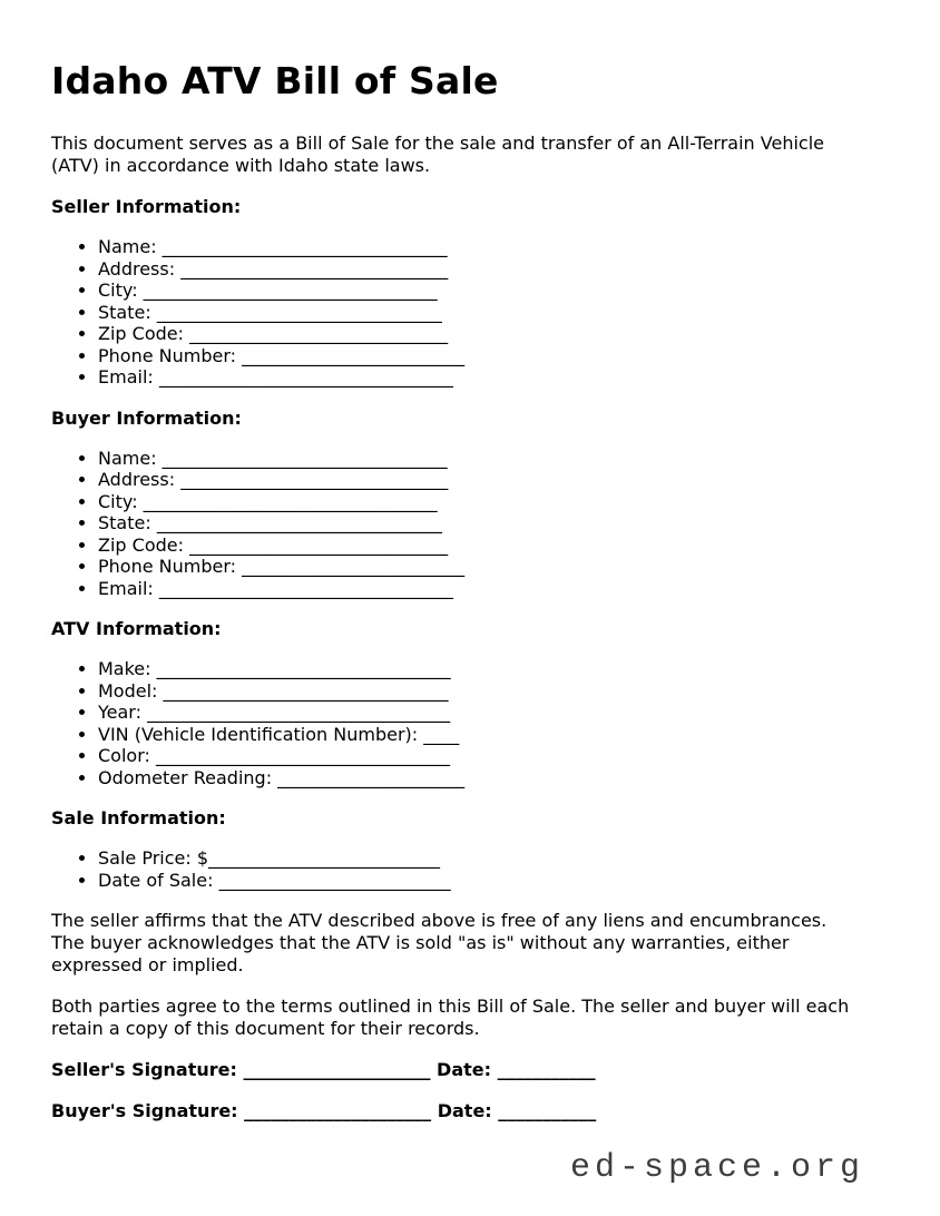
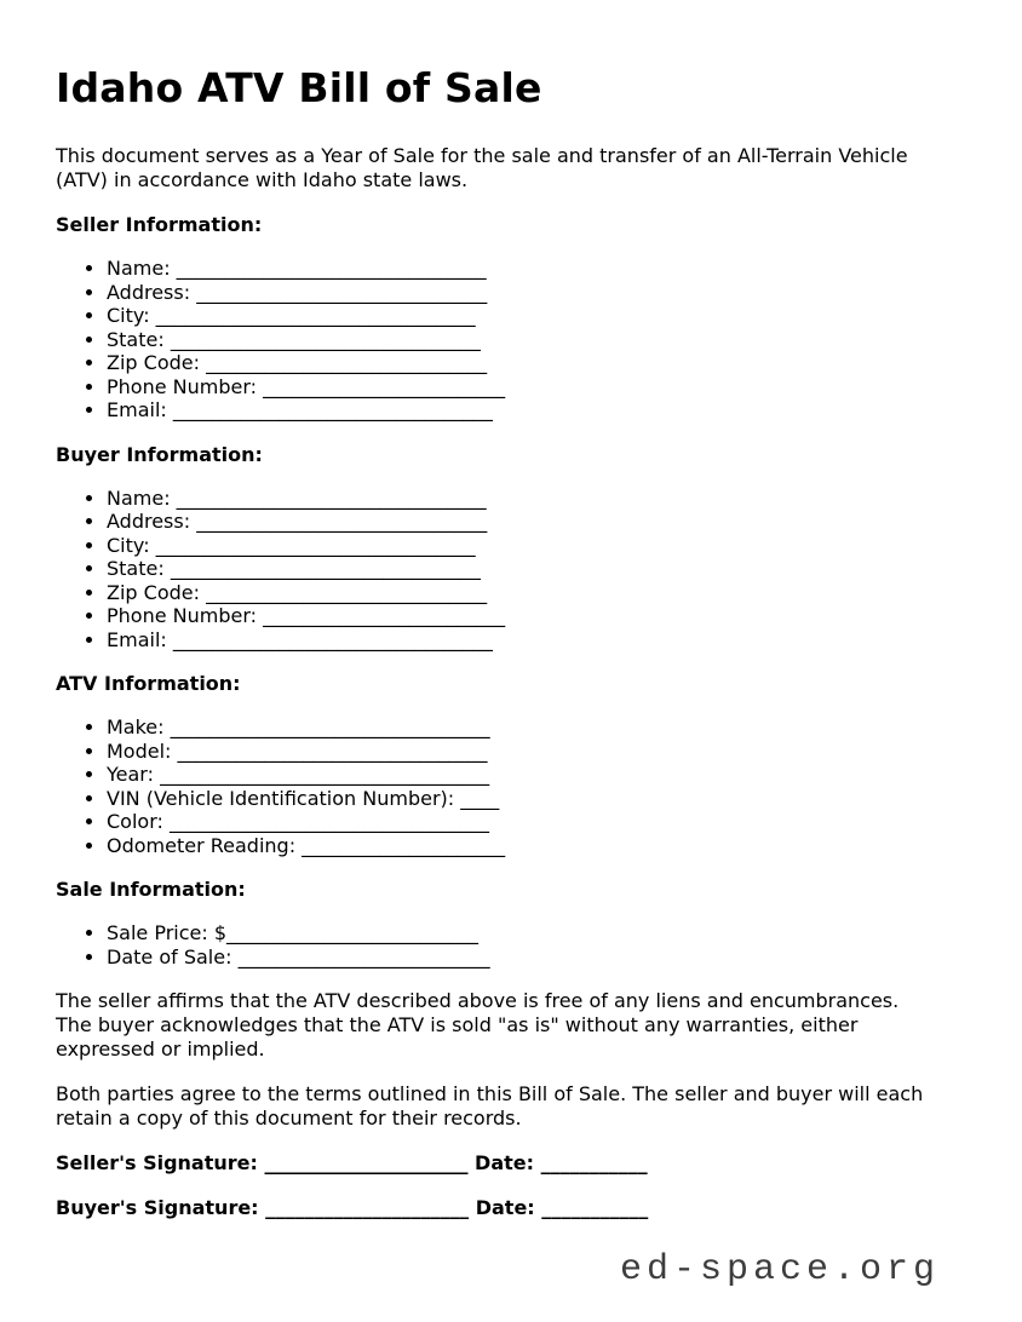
  Idaho ATV Bill of Sale
- This document serves as a Bill of Sale for the sale and transfer of an All-Terrain Vehicle
+ This document serves as a Year of Sale for the sale and transfer of an All-Terrain Vehicle
  (ATV) in accordance with Idaho state laws.
  Seller Information:
  Name: ________________________________
  Address: ______________________________
  City: _________________________________
  State: ________________________________
  Zip Code: _____________________________
  Phone Number: _________________________
  Email: _________________________________
  Buyer Information:
  Name: ________________________________
  Address: ______________________________
  City: _________________________________
  State: ________________________________
  Zip Code: _____________________________
  Phone Number: _________________________
  Email: _________________________________
  ATV Information:
  Make: _________________________________
  Model: ________________________________
  Year: __________________________________
  VIN (Vehicle Identification Number): ____
  Color: _________________________________
  Odometer Reading: _____________________
  Sale Information:
  Sale Price: $__________________________
  Date of Sale: __________________________
  The seller affirms that the ATV described above is free of any liens and encumbrances.
  The buyer acknowledges that the ATV is sold "as is" without any warranties, either
  expressed or implied.
  Both parties agree to the terms outlined in this Bill of Sale. The seller and buyer will each
  retain a copy of this document for their records.
  Seller's Signature: _____________________ Date: ___________
  Buyer's Signature: _____________________ Date: ___________
  ed-space.org
